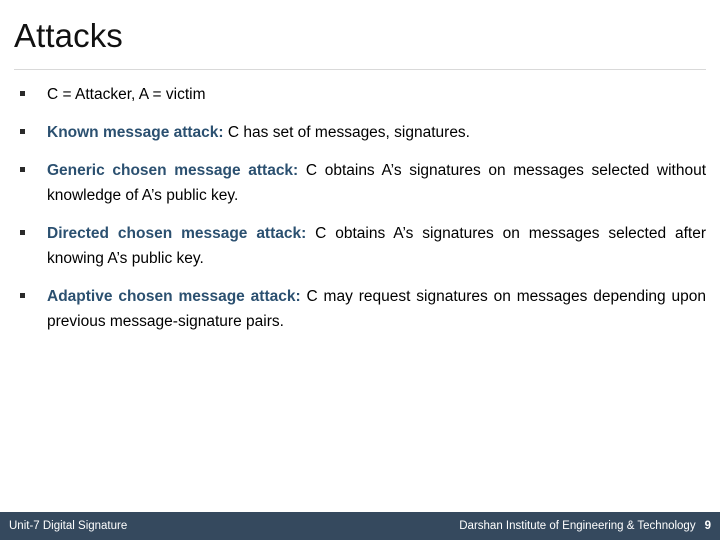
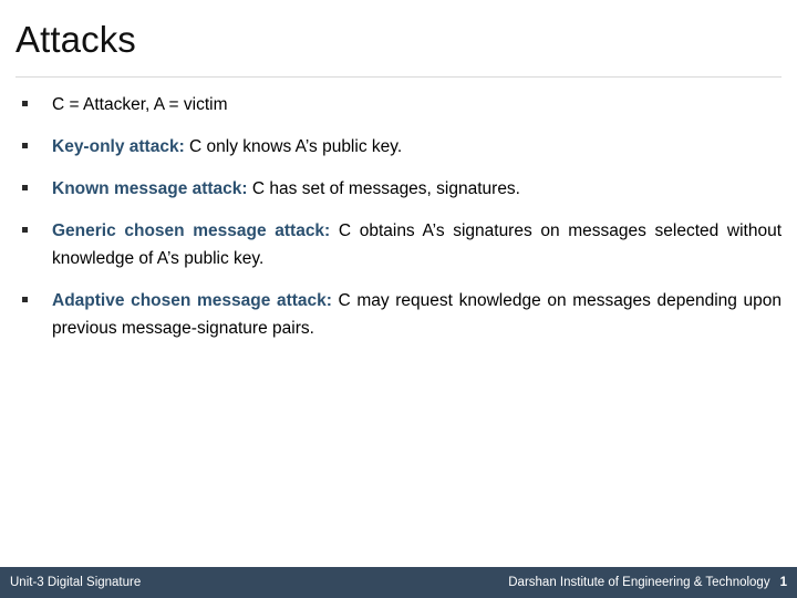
  Attacks
  C = Attacker, A = victim
+ Key-only attack: C only knows A’s public key.
  Known message attack: C has set of messages, signatures.
  Generic chosen message attack: C obtains A’s signatures on messages selected without knowledge of A’s public key.
- Directed chosen message attack: C obtains A’s signatures on messages selected after knowing A’s public key.
- Adaptive chosen message attack: C may request signatures on messages depending upon previous message-signature pairs.
+ Adaptive chosen message attack: C may request knowledge on messages depending upon previous message-signature pairs.
- Unit-7 Digital Signature
+ Unit-3 Digital Signature
  Darshan Institute of Engineering & Technology
- 9
+ 1
